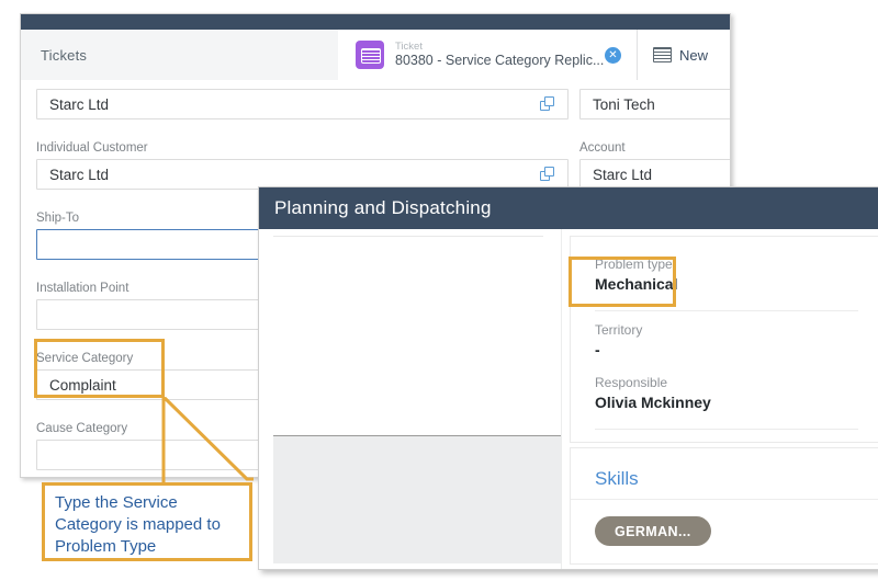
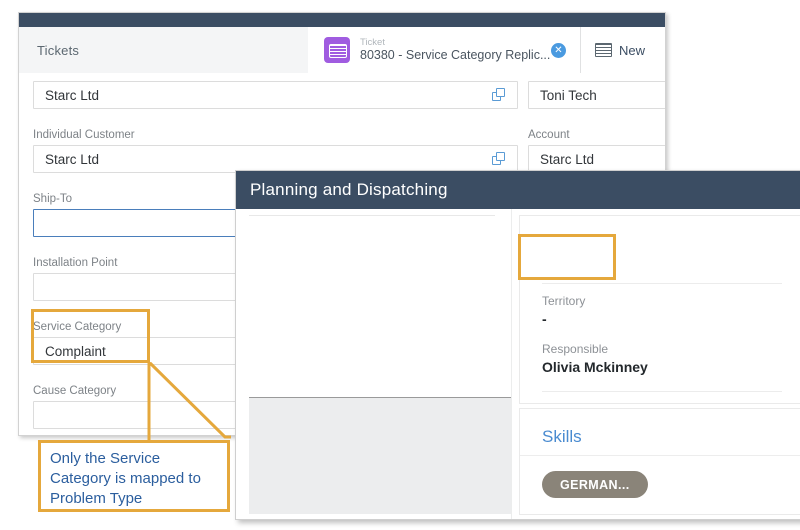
  Tickets
  Ticket
  80380 - Service Category Replic...
  ✕
  New
  Starc Ltd
  Toni Tech
  Individual Customer
  Starc Ltd
  Account
  Starc Ltd
  Ship-To
  Installation Point
  Service Category
  Complaint
  Cause Category
  Planning and Dispatching
- Problem type
- Mechanical
  Territory
  -
  Responsible
  Olivia Mckinney
  Skills
  GERMAN...
- Type the Service Category is mapped to Problem Type
+ Only the Service Category is mapped to Problem Type
